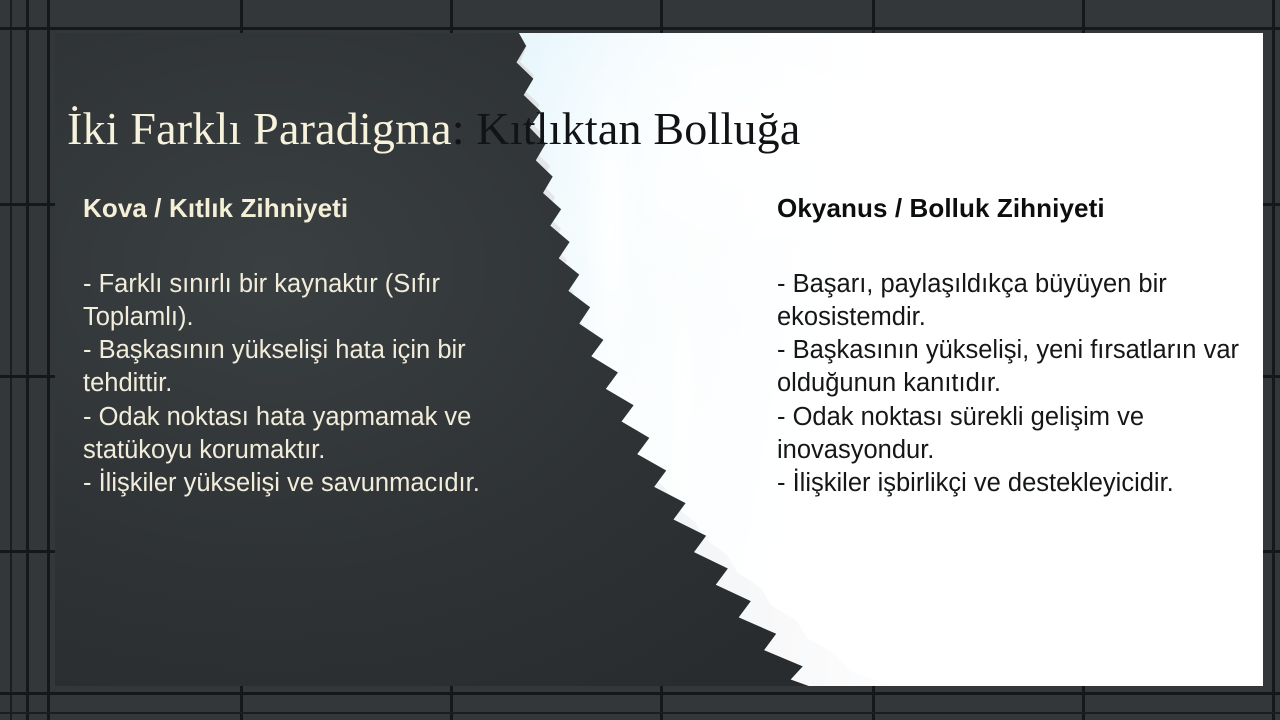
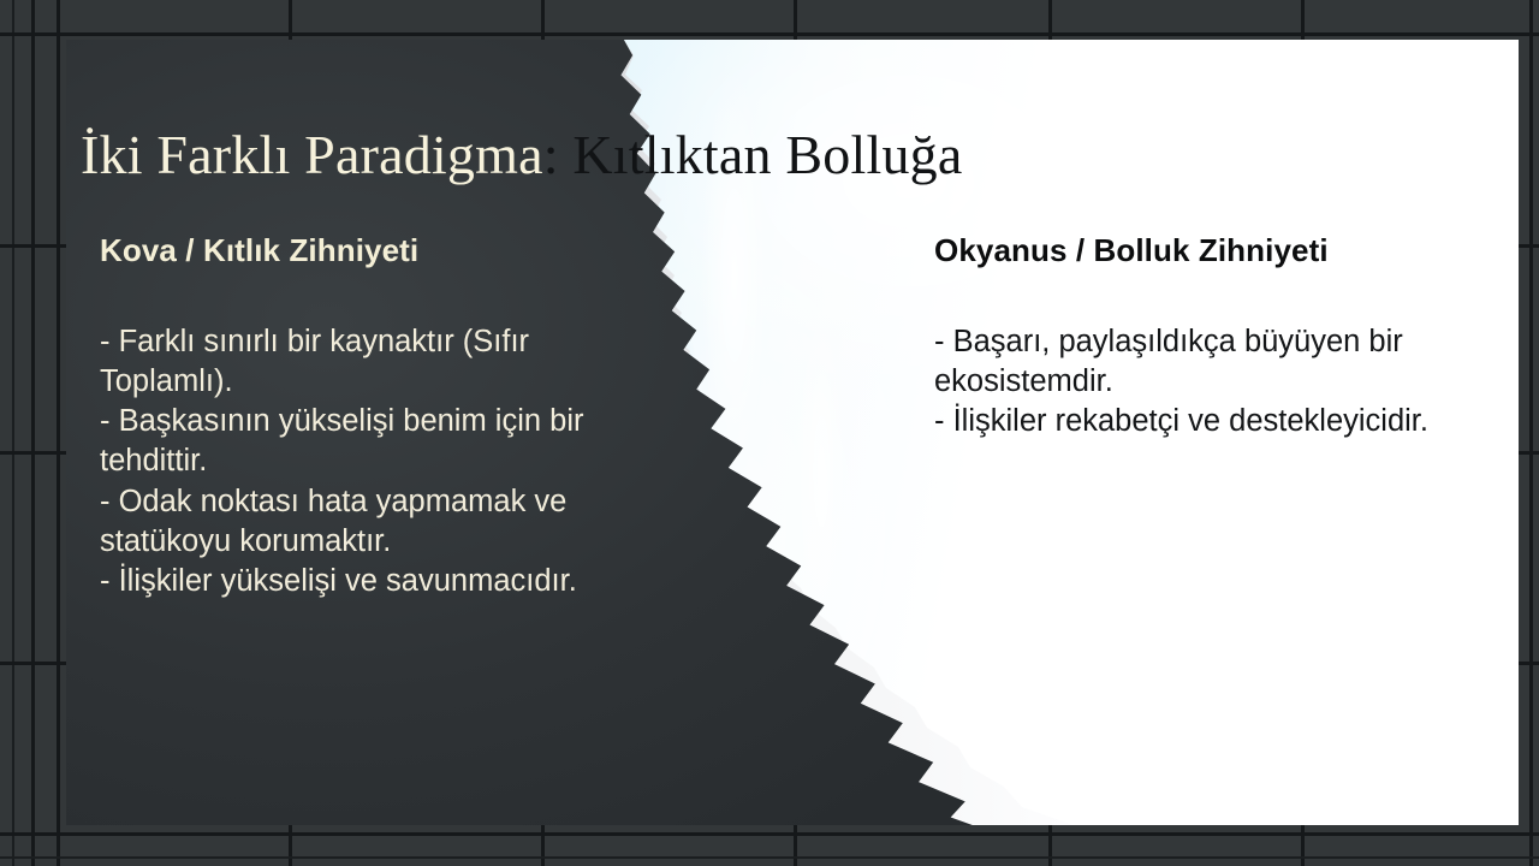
  İki Farklı Paradigma: Kıtlıktan Bolluğa
  Kova / Kıtlık Zihniyeti
  - Farklı sınırlı bir kaynaktır (Sıfır Toplamlı).
- - Başkasının yükselişi hata için bir tehdittir.
+ - Başkasının yükselişi benim için bir tehdittir.
  - Odak noktası hata yapmamak ve statükoyu korumaktır.
  - İlişkiler yükselişi ve savunmacıdır.
  Okyanus / Bolluk Zihniyeti
  - Başarı, paylaşıldıkça büyüyen bir ekosistemdir.
- - Başkasının yükselişi, yeni fırsatların var olduğunun kanıtıdır.
- - Odak noktası sürekli gelişim ve inovasyondur.
- - İlişkiler işbirlikçi ve destekleyicidir.
+ - İlişkiler rekabetçi ve destekleyicidir.
